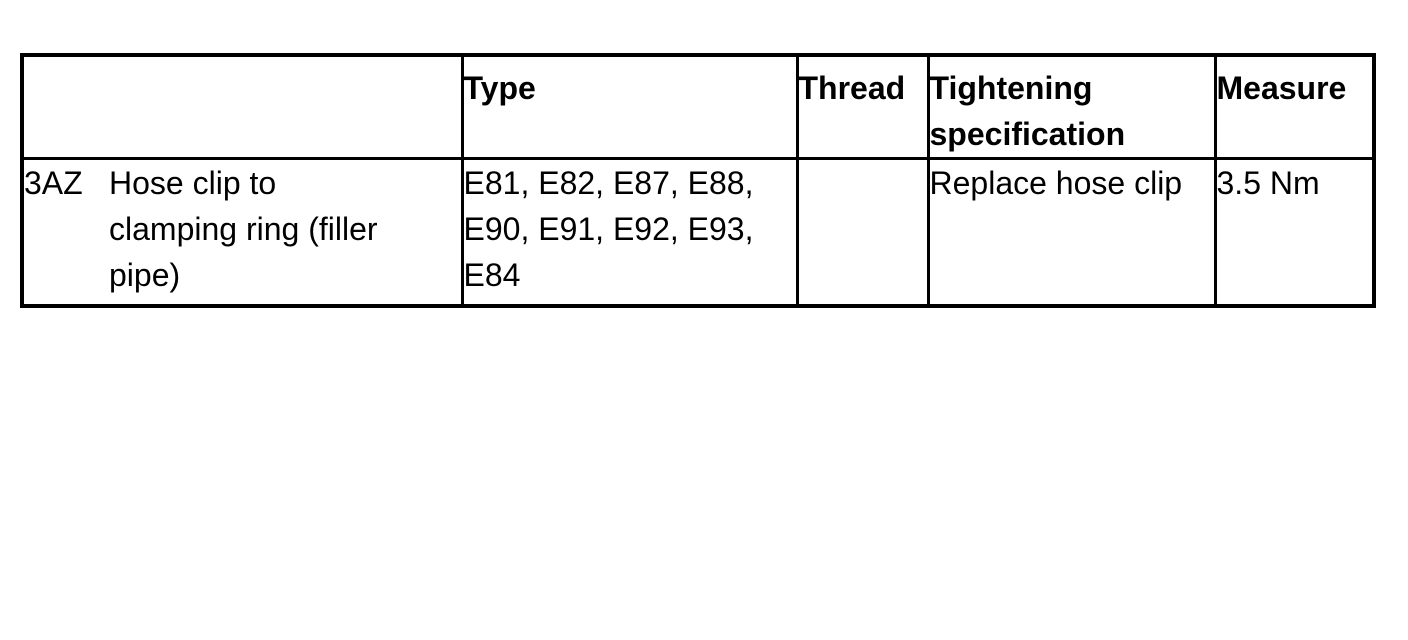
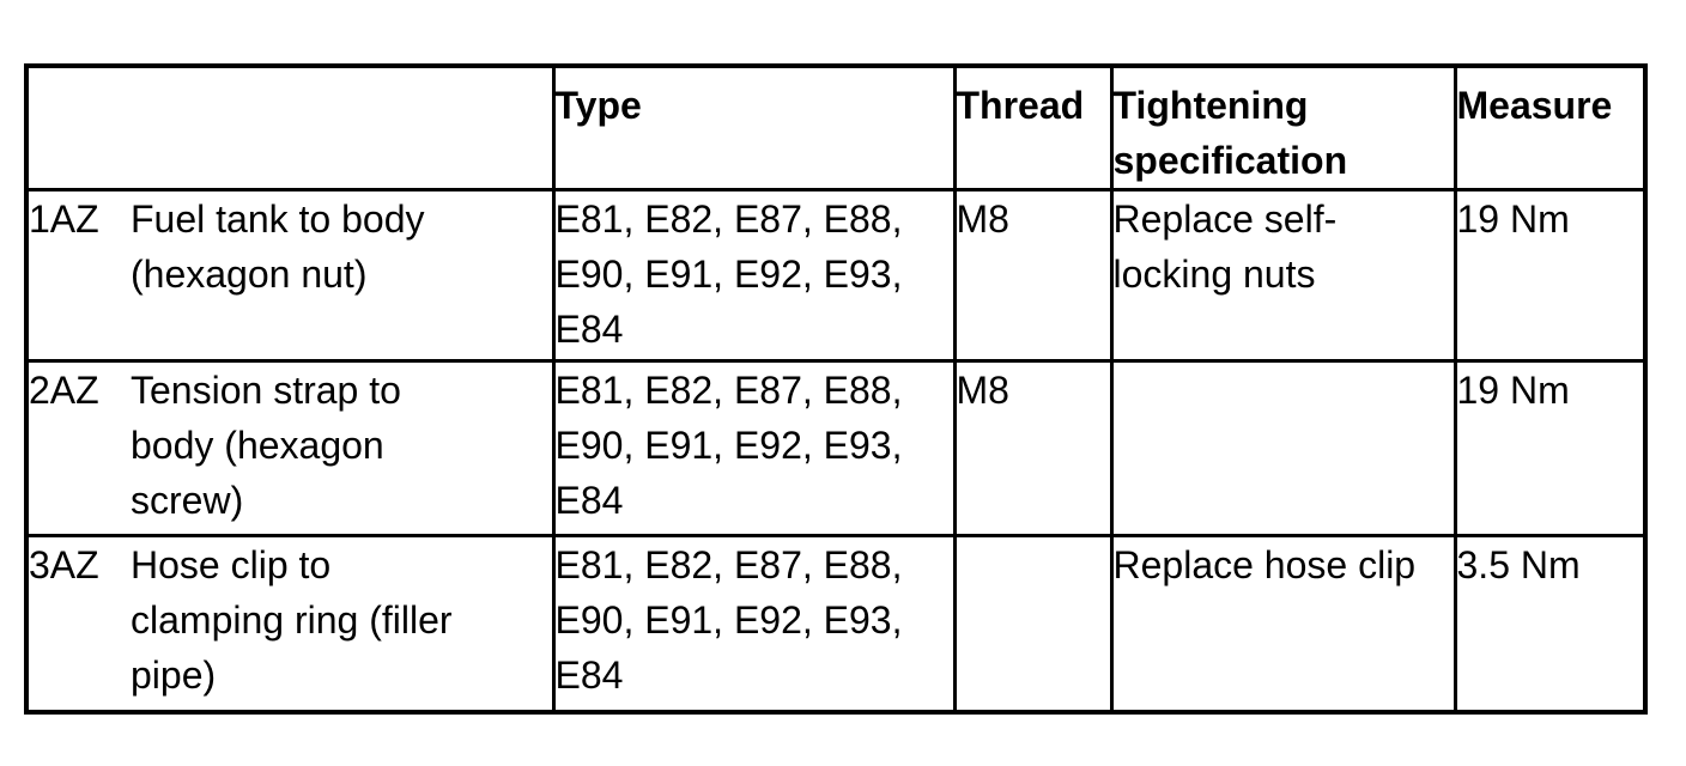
  	Type	Thread	Tightening specification	Measure
+ 1AZ Fuel tank to body (hexagon nut)	E81, E82, E87, E88, E90, E91, E92, E93, E84	M8	Replace self-locking nuts	19 Nm
+ 2AZ Tension strap to body (hexagon screw)	E81, E82, E87, E88, E90, E91, E92, E93, E84	M8		19 Nm
  3AZ Hose clip to clamping ring (filler pipe)	E81, E82, E87, E88, E90, E91, E92, E93, E84		Replace hose clip	3.5 Nm
